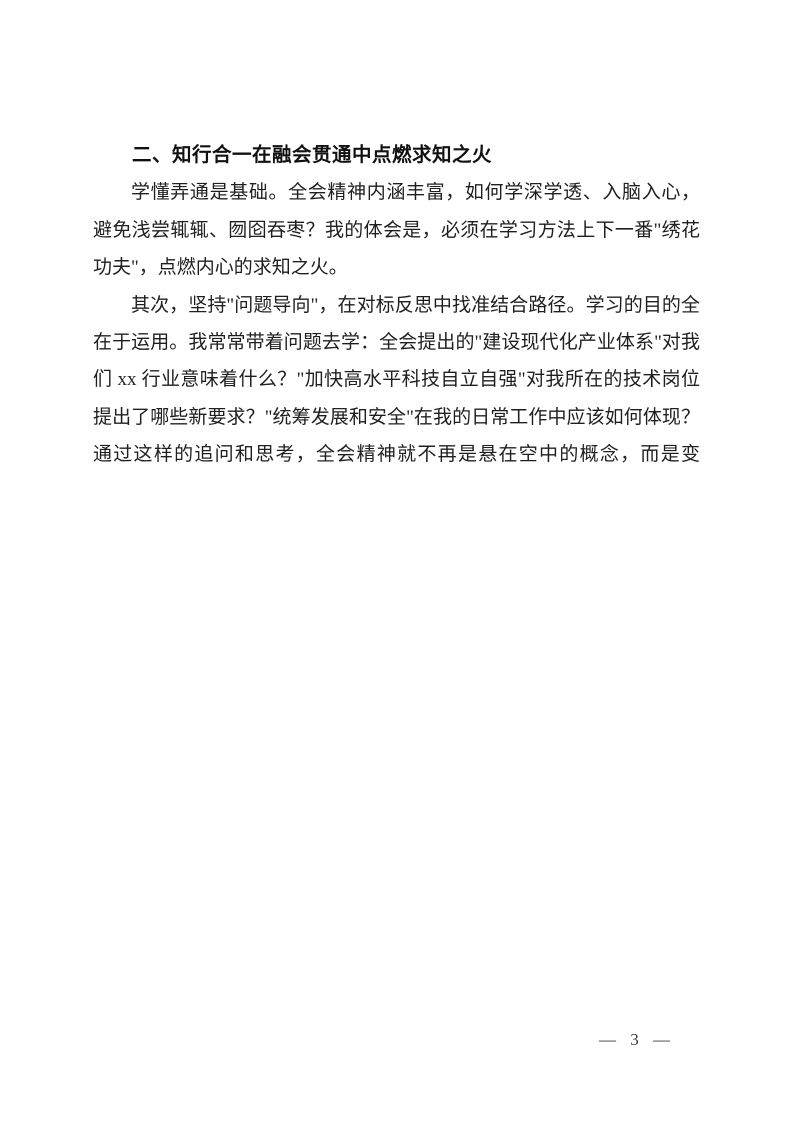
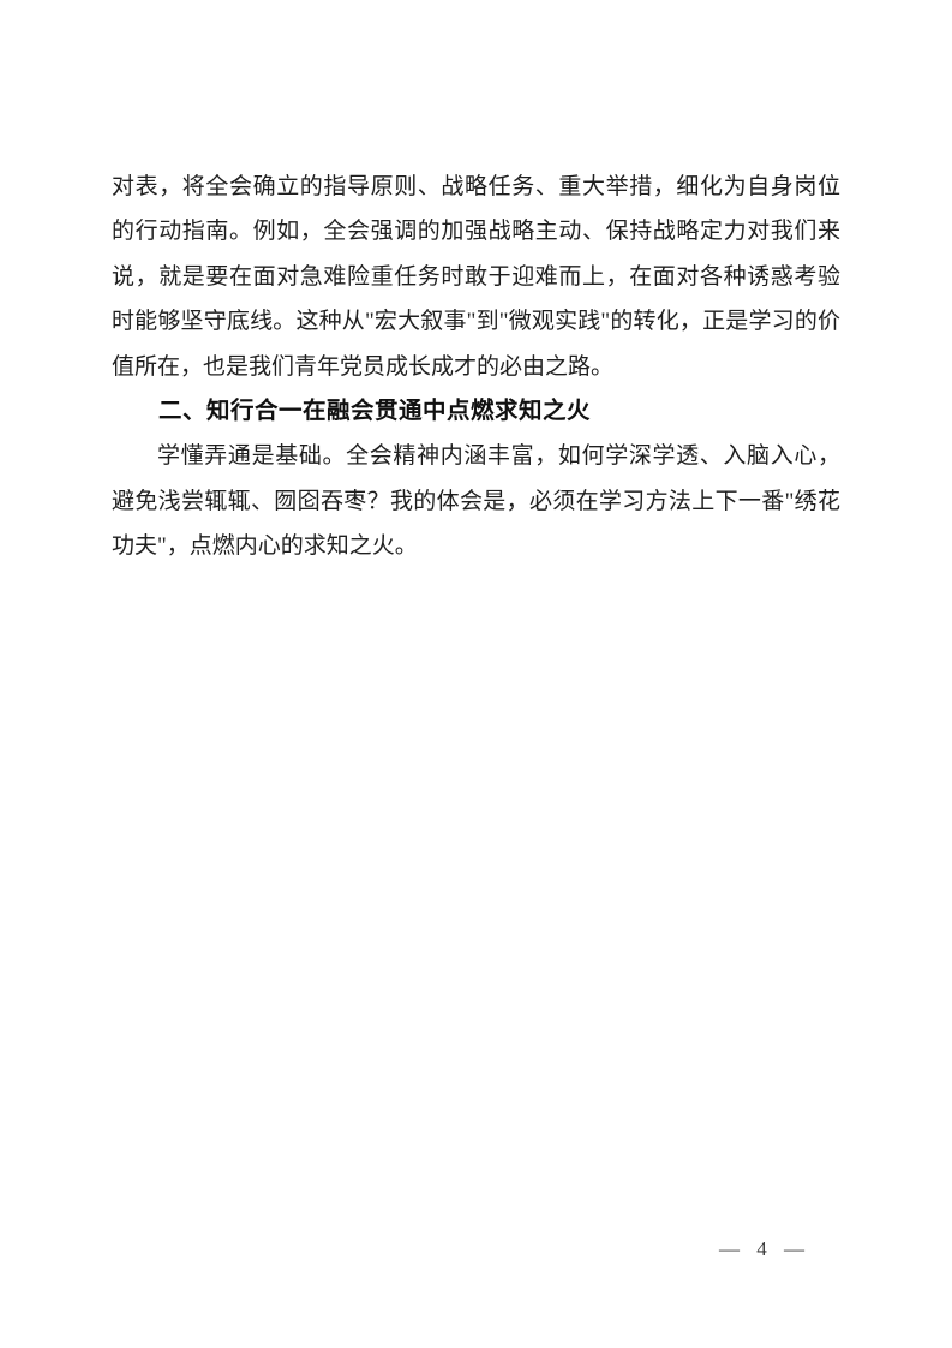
+ 对表，将全会确立的指导原则、战略任务、重大举措，细化为自身岗位的行动指南。例如，全会强调的加强战略主动、保持战略定力对我们来说，就是要在面对急难险重任务时敢于迎难而上，在面对各种诱惑考验时能够坚守底线。这种从"宏大叙事"到"微观实践"的转化，正是学习的价值所在，也是我们青年党员成长成才的必由之路。
  二、知行合一在融会贯通中点燃求知之火
  学懂弄通是基础。全会精神内涵丰富，如何学深学透、入脑入心，避免浅尝辄辄、囫囵吞枣？我的体会是，必须在学习方法上下一番"绣花功夫"，点燃内心的求知之火。
- 其次，坚持"问题导向"，在对标反思中找准结合路径。学习的目的全在于运用。我常常带着问题去学：全会提出的"建设现代化产业体系"对我们 xx 行业意味着什么？"加快高水平科技自立自强"对我所在的技术岗位提出了哪些新要求？"统筹发展和安全"在我的日常工作中应该如何体现？通过这样的追问和思考，全会精神就不再是悬在空中的概念，而是变
- — 3 —
+ — 4 —
